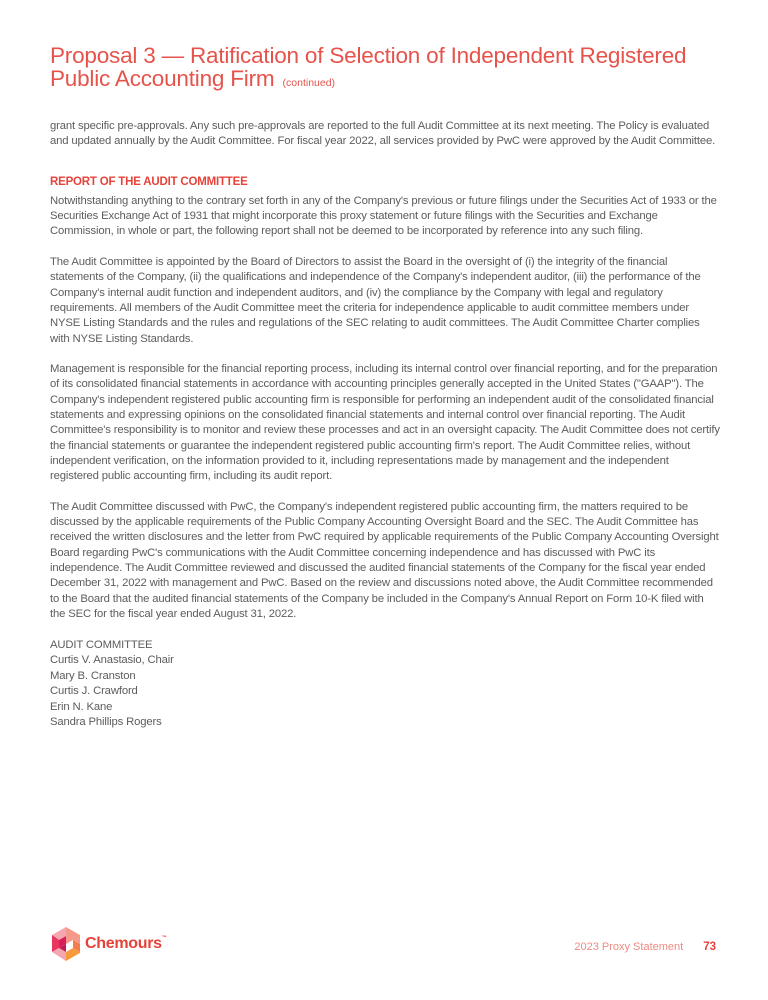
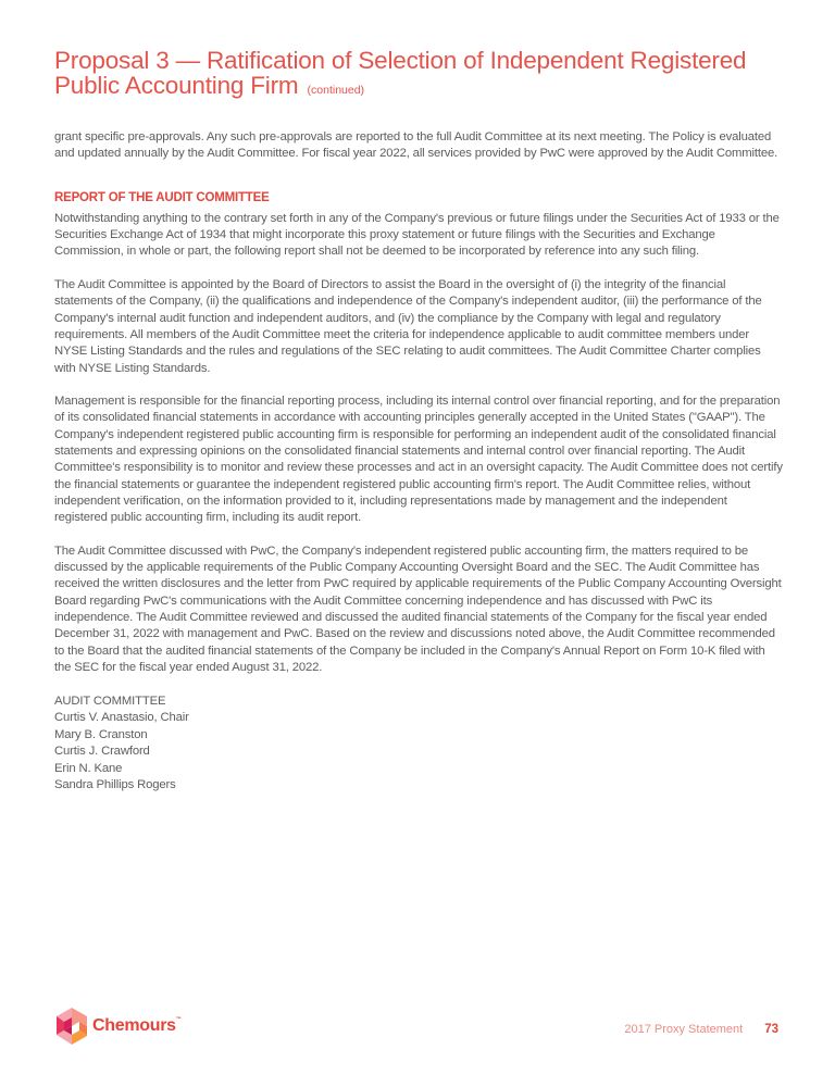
  Proposal 3 — Ratification of Selection of Independent Registered Public Accounting Firm (continued)
  grant specific pre-approvals. Any such pre-approvals are reported to the full Audit Committee at its next meeting. The Policy is evaluated and updated annually by the Audit Committee. For fiscal year 2022, all services provided by PwC were approved by the Audit Committee.
  REPORT OF THE AUDIT COMMITTEE
- Notwithstanding anything to the contrary set forth in any of the Company's previous or future filings under the Securities Act of 1933 or the Securities Exchange Act of 1931 that might incorporate this proxy statement or future filings with the Securities and Exchange Commission, in whole or part, the following report shall not be deemed to be incorporated by reference into any such filing.
+ Notwithstanding anything to the contrary set forth in any of the Company's previous or future filings under the Securities Act of 1933 or the Securities Exchange Act of 1934 that might incorporate this proxy statement or future filings with the Securities and Exchange Commission, in whole or part, the following report shall not be deemed to be incorporated by reference into any such filing.
  The Audit Committee is appointed by the Board of Directors to assist the Board in the oversight of (i) the integrity of the financial statements of the Company, (ii) the qualifications and independence of the Company's independent auditor, (iii) the performance of the Company's internal audit function and independent auditors, and (iv) the compliance by the Company with legal and regulatory requirements. All members of the Audit Committee meet the criteria for independence applicable to audit committee members under NYSE Listing Standards and the rules and regulations of the SEC relating to audit committees. The Audit Committee Charter complies with NYSE Listing Standards.
  Management is responsible for the financial reporting process, including its internal control over financial reporting, and for the preparation of its consolidated financial statements in accordance with accounting principles generally accepted in the United States ("GAAP"). The Company's independent registered public accounting firm is responsible for performing an independent audit of the consolidated financial statements and expressing opinions on the consolidated financial statements and internal control over financial reporting. The Audit Committee's responsibility is to monitor and review these processes and act in an oversight capacity. The Audit Committee does not certify the financial statements or guarantee the independent registered public accounting firm's report. The Audit Committee relies, without independent verification, on the information provided to it, including representations made by management and the independent registered public accounting firm, including its audit report.
  The Audit Committee discussed with PwC, the Company's independent registered public accounting firm, the matters required to be discussed by the applicable requirements of the Public Company Accounting Oversight Board and the SEC. The Audit Committee has received the written disclosures and the letter from PwC required by applicable requirements of the Public Company Accounting Oversight Board regarding PwC's communications with the Audit Committee concerning independence and has discussed with PwC its independence. The Audit Committee reviewed and discussed the audited financial statements of the Company for the fiscal year ended December 31, 2022 with management and PwC. Based on the review and discussions noted above, the Audit Committee recommended to the Board that the audited financial statements of the Company be included in the Company's Annual Report on Form 10-K filed with the SEC for the fiscal year ended August 31, 2022.
  AUDIT COMMITTEE
  Curtis V. Anastasio, Chair
  Mary B. Cranston
  Curtis J. Crawford
  Erin N. Kane
  Sandra Phillips Rogers
  Chemours
- 2023 Proxy Statement
+ 2017 Proxy Statement
  73
